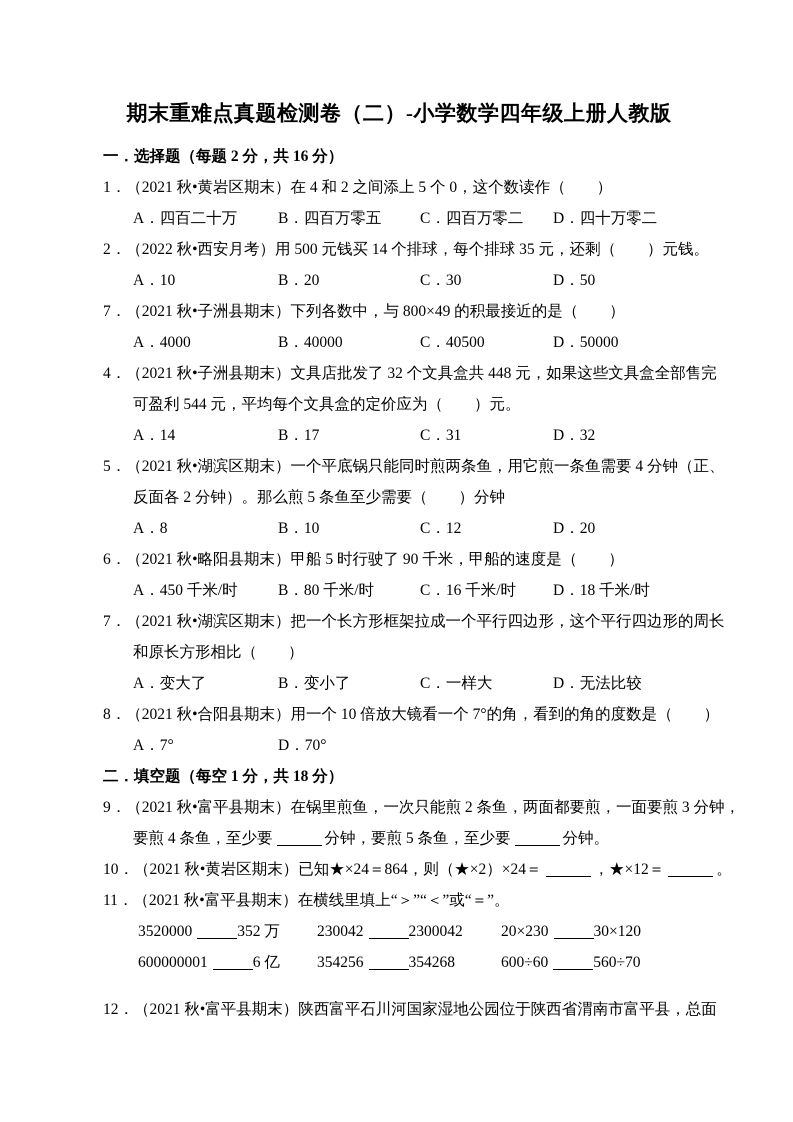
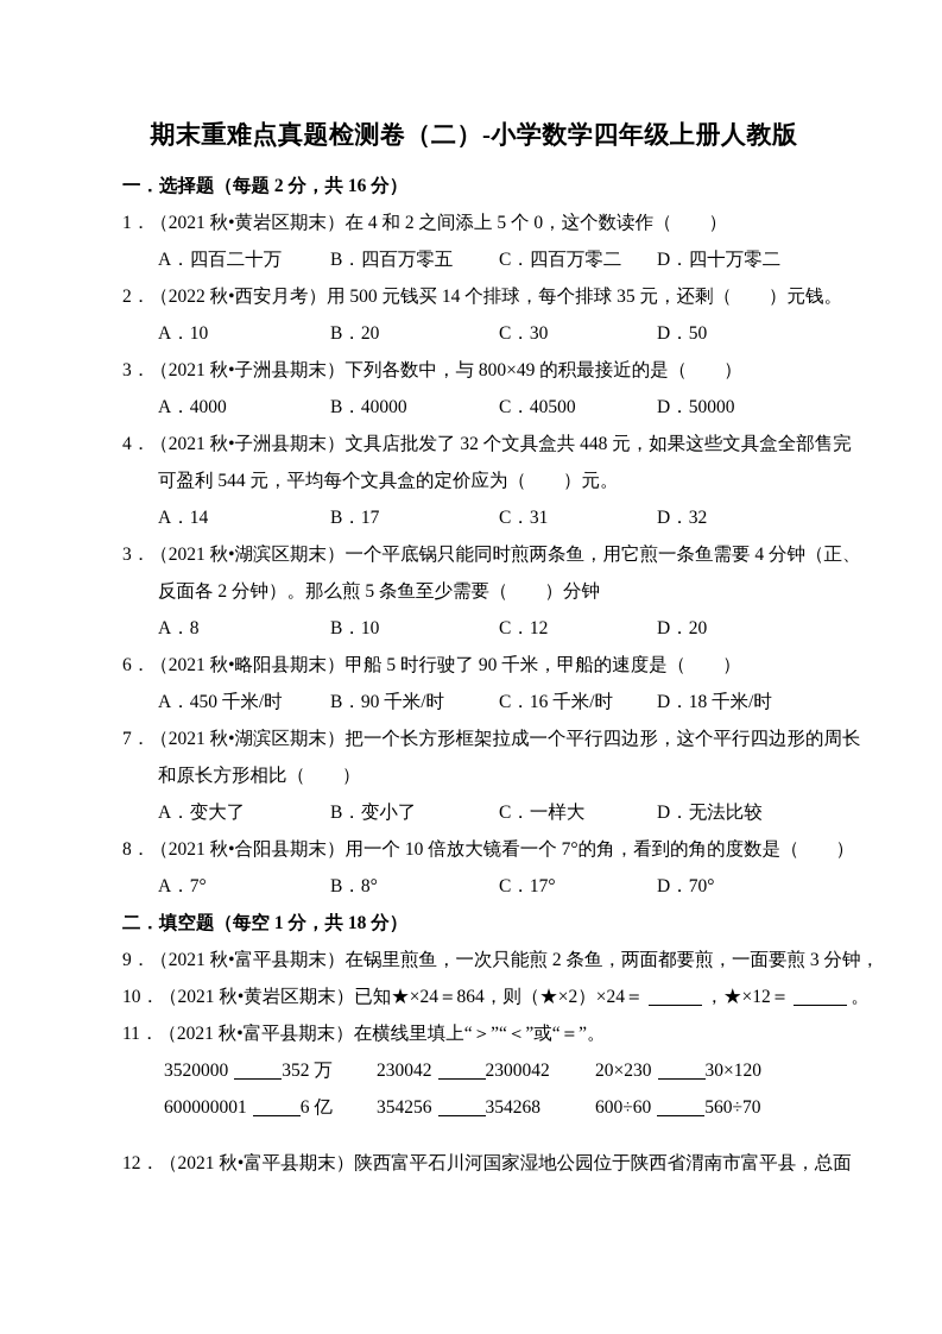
  期末重难点真题检测卷（二）-小学数学四年级上册人教版
  一．选择题（每题 2 分，共 16 分）
  1．（2021 秋•黄岩区期末）在 4 和 2 之间添上 5 个 0，这个数读作（ ）
  A．四百二十万
  B．四百万零五
  C．四百万零二
  D．四十万零二
  2．（2022 秋•西安月考）用 500 元钱买 14 个排球，每个排球 35 元，还剩（ ）元钱。
  A．10
  B．20
  C．30
  D．50
- 7．（2021 秋•子洲县期末）下列各数中，与 800×49 的积最接近的是（ ）
+ 3．（2021 秋•子洲县期末）下列各数中，与 800×49 的积最接近的是（ ）
  A．4000
  B．40000
  C．40500
  D．50000
  4．（2021 秋•子洲县期末）文具店批发了 32 个文具盒共 448 元，如果这些文具盒全部售完
  可盈利 544 元，平均每个文具盒的定价应为（ ）元。
  A．14
  B．17
  C．31
  D．32
- 5．（2021 秋•湖滨区期末）一个平底锅只能同时煎两条鱼，用它煎一条鱼需要 4 分钟（正、
+ 3．（2021 秋•湖滨区期末）一个平底锅只能同时煎两条鱼，用它煎一条鱼需要 4 分钟（正、
  反面各 2 分钟）。那么煎 5 条鱼至少需要（ ）分钟
  A．8
  B．10
  C．12
  D．20
  6．（2021 秋•略阳县期末）甲船 5 时行驶了 90 千米，甲船的速度是（ ）
  A．450 千米/时
- B．80 千米/时
+ B．90 千米/时
  C．16 千米/时
  D．18 千米/时
  7．（2021 秋•湖滨区期末）把一个长方形框架拉成一个平行四边形，这个平行四边形的周长
  和原长方形相比（ ）
  A．变大了
  B．变小了
  C．一样大
  D．无法比较
  8．（2021 秋•合阳县期末）用一个 10 倍放大镜看一个 7°的角，看到的角的度数是（ ）
  A．7°
+ B．8°
+ C．17°
  D．70°
  二．填空题（每空 1 分，共 18 分）
  9．（2021 秋•富平县期末）在锅里煎鱼，一次只能煎 2 条鱼，两面都要煎，一面要煎 3 分钟，
- 要煎 4 条鱼，至少要 分钟，要煎 5 条鱼，至少要 分钟。
  10．（2021 秋•黄岩区期末）已知★×24＝864，则（★×2）×24＝ ，★×12＝ 。
  11．（2021 秋•富平县期末）在横线里填上“＞”“＜”或“＝”。
  3520000 352 万
  230042 2300042
  20×230 30×120
  600000001 6 亿
  354256 354268
  600÷60 560÷70
  12．（2021 秋•富平县期末）陕西富平石川河国家湿地公园位于陕西省渭南市富平县，总面
